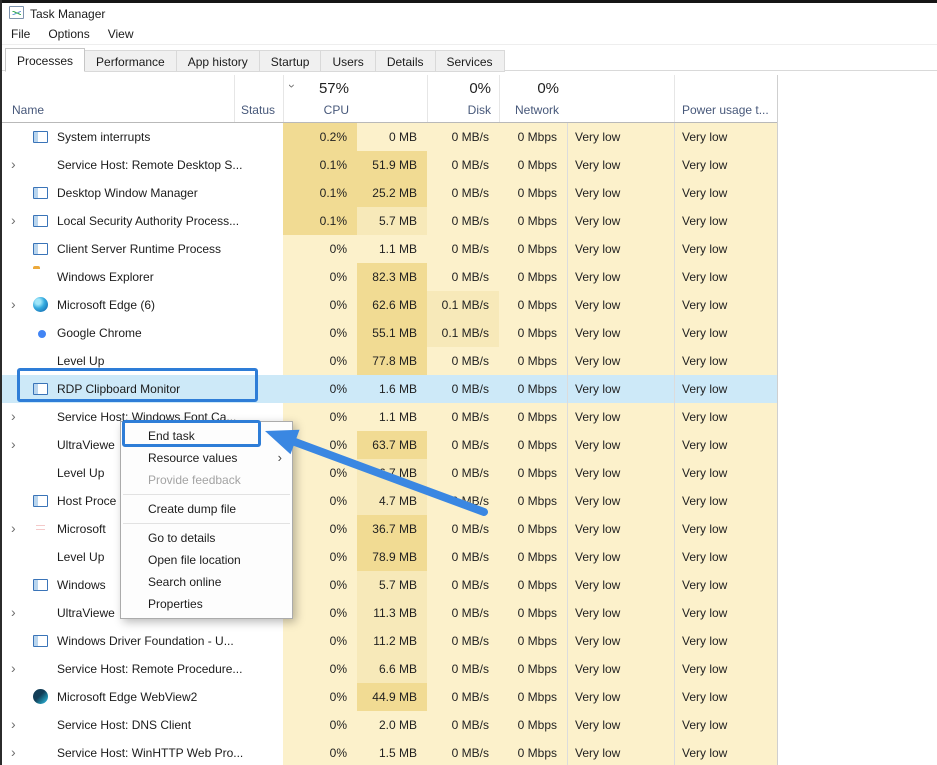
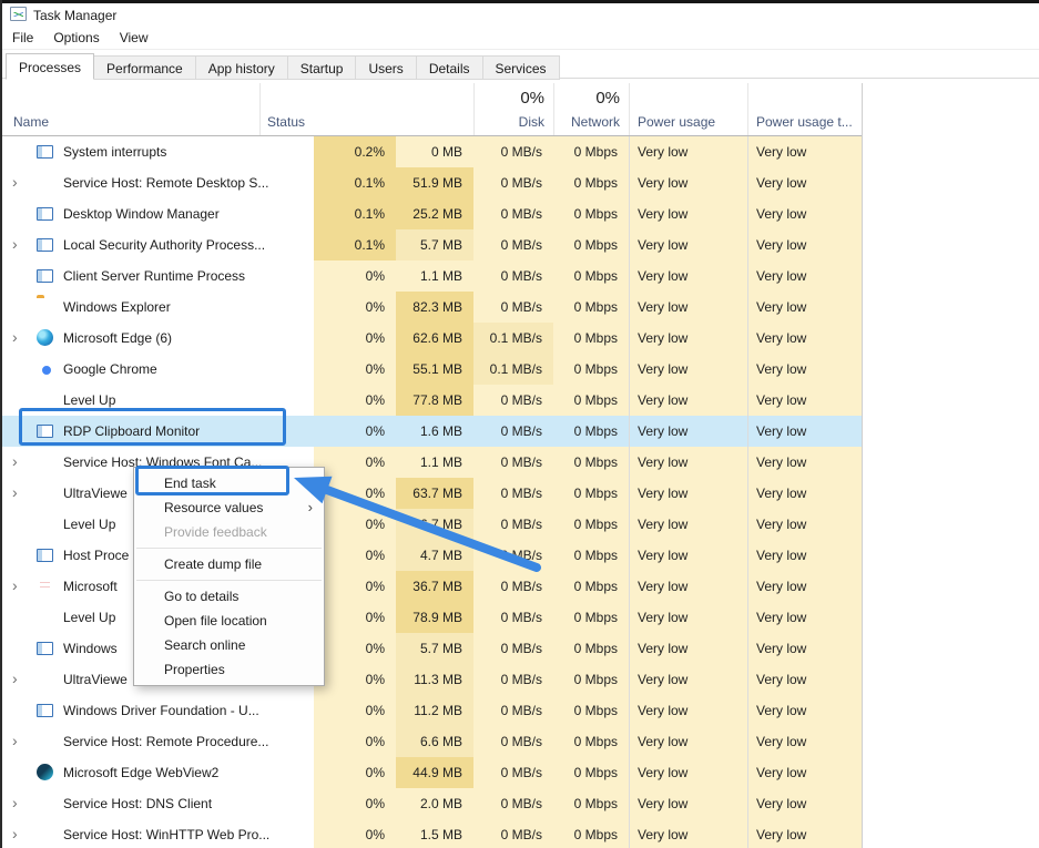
  Task Manager
  File Options View
  Processes Performance App history Startup Users Details Services
  Name
  Status
- 57%
- CPU
  0%
  Disk
  0%
  Network
+ Power usage
  Power usage t...
  System interrupts
  0.2%
  0 MB
  0 MB/s
  0 Mbps
  Very low
  Very low
  ›
  Service Host: Remote Desktop S...
  0.1%
  51.9 MB
  0 MB/s
  0 Mbps
  Very low
  Very low
  Desktop Window Manager
  0.1%
  25.2 MB
  0 MB/s
  0 Mbps
  Very low
  Very low
  ›
  Local Security Authority Process...
  0.1%
  5.7 MB
  0 MB/s
  0 Mbps
  Very low
  Very low
  Client Server Runtime Process
  0%
  1.1 MB
  0 MB/s
  0 Mbps
  Very low
  Very low
  Windows Explorer
  0%
  82.3 MB
  0 MB/s
  0 Mbps
  Very low
  Very low
  ›
  Microsoft Edge (6)
  0%
  62.6 MB
  0.1 MB/s
  0 Mbps
  Very low
  Very low
  Google Chrome
  0%
  55.1 MB
  0.1 MB/s
  0 Mbps
  Very low
  Very low
  Level Up
  0%
  77.8 MB
  0 MB/s
  0 Mbps
  Very low
  Very low
  RDP Clipboard Monitor
  0%
  1.6 MB
  0 MB/s
  0 Mbps
  Very low
  Very low
  ›
  Service Host: Windows Font Ca...
  0%
  1.1 MB
  0 MB/s
  0 Mbps
  Very low
  Very low
  ›
  UltraViewe
  0%
  63.7 MB
  0 MB/s
  0 Mbps
  Very low
  Very low
  Level Up
  0%
  0 MB/s
  0 Mbps
  Very low
  Very low
  Host Proce
  0%
  4.7 MB
  MB/s
  0 Mbps
  Very low
  Very low
  ›
  Microsoft
  0%
  36.7 MB
  0 MB/s
  0 Mbps
  Very low
  Very low
  Level Up
  0%
  78.9 MB
  0 MB/s
  0 Mbps
  Very low
  Very low
  Windows
  0%
  5.7 MB
  0 MB/s
  0 Mbps
  Very low
  Very low
  ›
  UltraViewe
  0%
  11.3 MB
  0 MB/s
  0 Mbps
  Very low
  Very low
  Windows Driver Foundation - U...
  0%
  11.2 MB
  0 MB/s
  0 Mbps
  Very low
  Very low
  ›
  Service Host: Remote Procedure...
  0%
  6.6 MB
  0 MB/s
  0 Mbps
  Very low
  Very low
  Microsoft Edge WebView2
  0%
  44.9 MB
  0 MB/s
  0 Mbps
  Very low
  Very low
  ›
  Service Host: DNS Client
  0%
  2.0 MB
  0 MB/s
  0 Mbps
  Very low
  Very low
  ›
  Service Host: WinHTTP Web Pro...
  0%
  1.5 MB
  0 MB/s
  0 Mbps
  Very low
  Very low
  End task
  Resource values
  ›
  Provide feedback
  Create dump file
  Go to details
  Open file location
  Search online
  Properties
